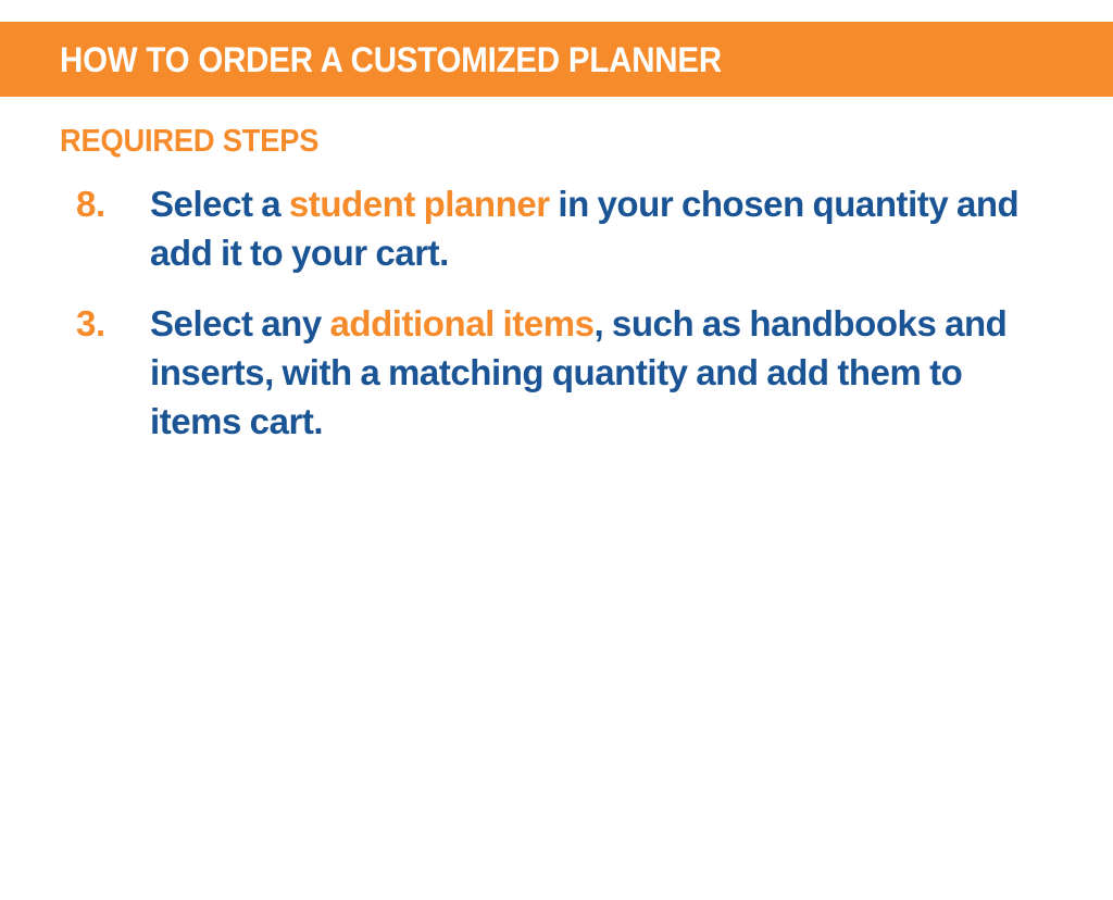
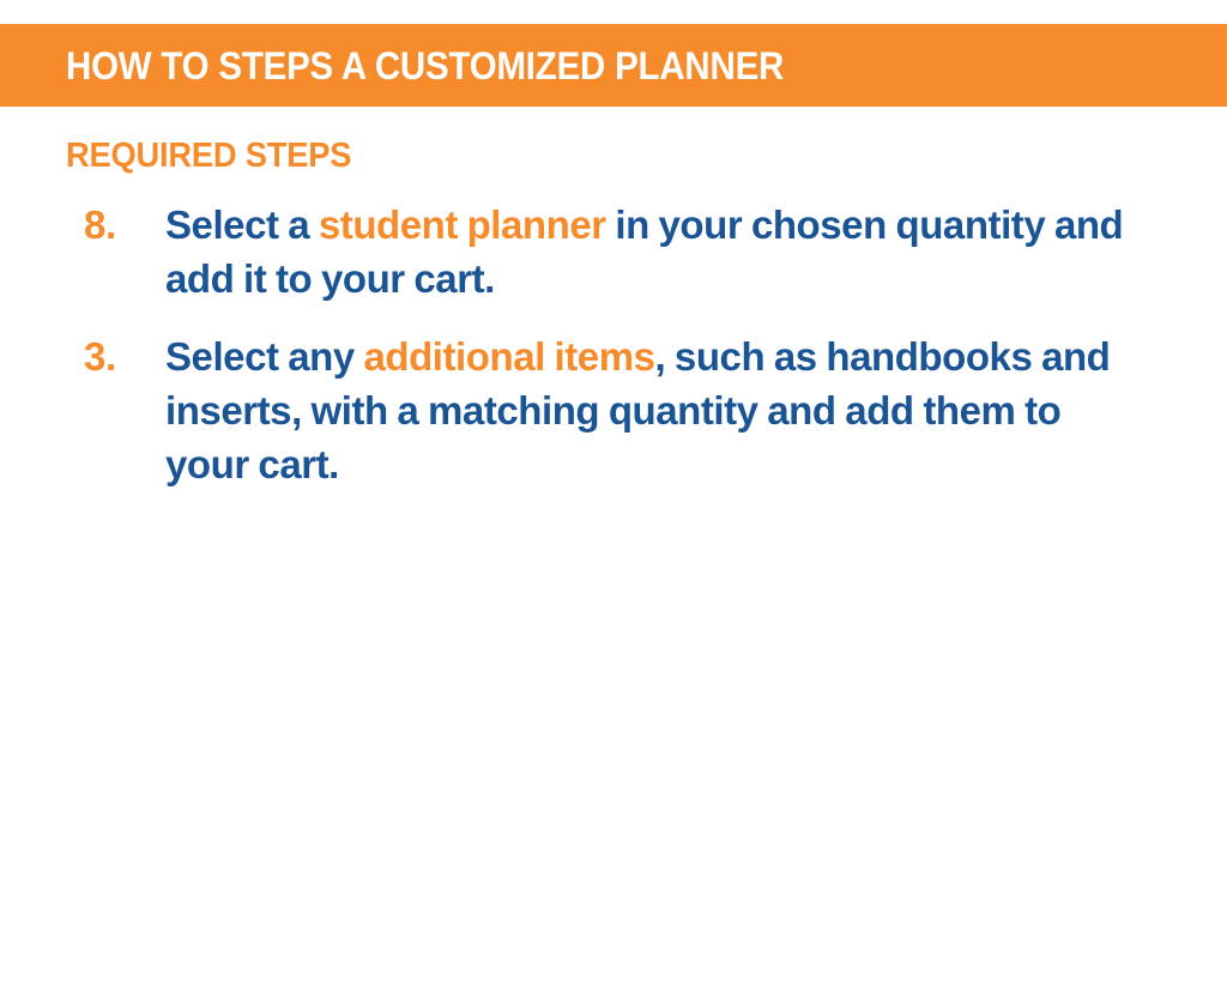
- HOW TO ORDER A CUSTOMIZED PLANNER
+ HOW TO STEPS A CUSTOMIZED PLANNER
  REQUIRED STEPS
  8.
  Select a student planner in your chosen quantity and add it to your cart.
  3.
- Select any additional items, such as handbooks and inserts, with a matching quantity and add them to items cart.
+ Select any additional items, such as handbooks and inserts, with a matching quantity and add them to your cart.
